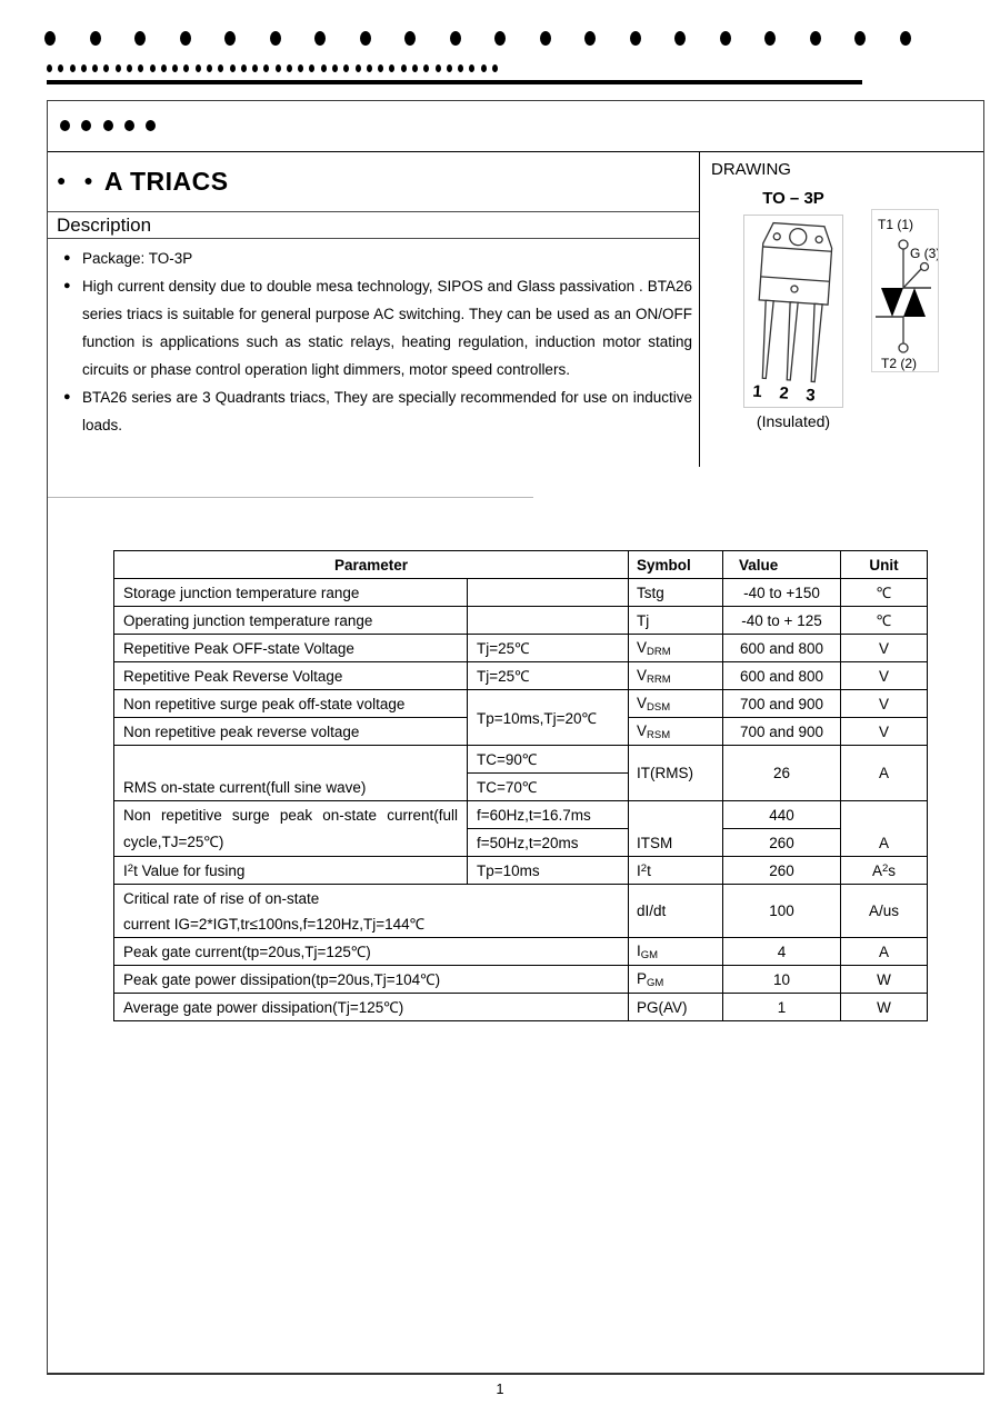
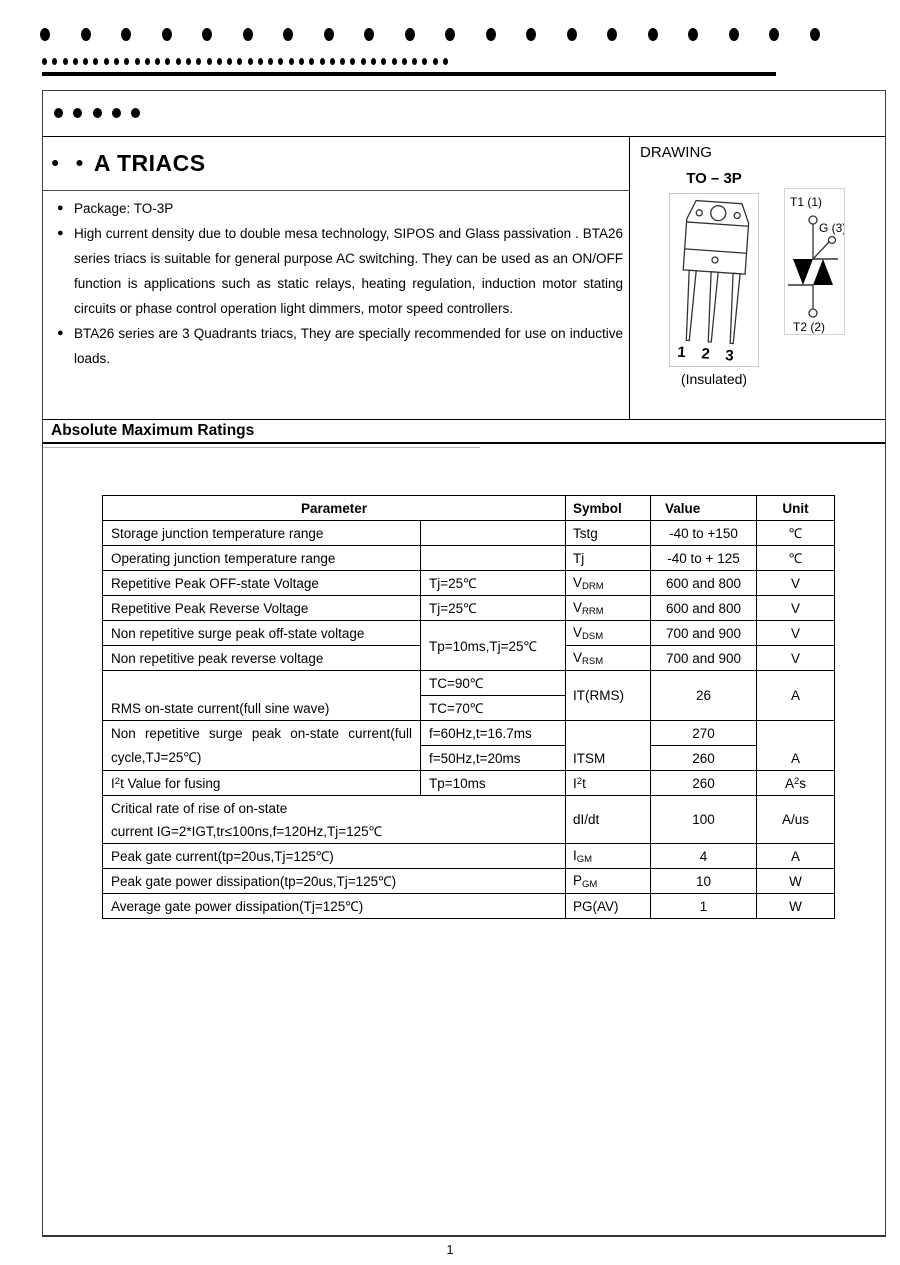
  ● ●
  A TRIACS
- Description
  ●
  Package: TO-3P
  ●
  High current density due to double mesa technology, SIPOS and Glass passivation . BTA26 series triacs is suitable for general purpose AC switching. They can be used as an ON/OFF function is applications such as static relays, heating regulation, induction motor stating circuits or phase control operation light dimmers, motor speed controllers.
  ●
  BTA26 series are 3 Quadrants triacs, They are specially recommended for use on inductive loads.
  DRAWING
  TO – 3P
  (Insulated)
  T1 (1)
  G (3
  T2 (2)
+ Absolute Maximum Ratings
  Parameter	Symbol	Value	Unit
  Storage junction temperature range		Tstg	-40 to +150	℃
  Operating junction temperature range		Tj	-40 to + 125	℃
  Repetitive Peak OFF-state Voltage	Tj=25℃	VDRM	600 and 800	V
  Repetitive Peak Reverse Voltage	Tj=25℃	VRRM	600 and 800	V
- Non repetitive surge peak off-state voltage	Tp=10ms,Tj=20℃	VDSM	700 and 900	V
+ Non repetitive surge peak off-state voltage	Tp=10ms,Tj=25℃	VDSM	700 and 900	V
  Non repetitive peak reverse voltage	VRSM	700 and 900	V
  RMS on-state current(full sine wave)	TC=90℃	IT(RMS)	26	A
  TC=70℃
- Non repetitive surge peak on-state current(full cycle,TJ=25℃)	f=60Hz,t=16.7ms	ITSM	440	A
+ Non repetitive surge peak on-state current(full cycle,TJ=25℃)	f=60Hz,t=16.7ms	ITSM	270	A
  f=50Hz,t=20ms	260
  I2t Value for fusing	Tp=10ms	I2t	260	A2s
- Critical rate of rise of on-state current IG=2*IGT,tr≤100ns,f=120Hz,Tj=144℃	dI/dt	100	A/us
+ Critical rate of rise of on-state current IG=2*IGT,tr≤100ns,f=120Hz,Tj=125℃	dI/dt	100	A/us
  Peak gate current(tp=20us,Tj=125℃)	IGM	4	A
- Peak gate power dissipation(tp=20us,Tj=104℃)	PGM	10	W
+ Peak gate power dissipation(tp=20us,Tj=125℃)	PGM	10	W
  Average gate power dissipation(Tj=125℃)	PG(AV)	1	W
  1
